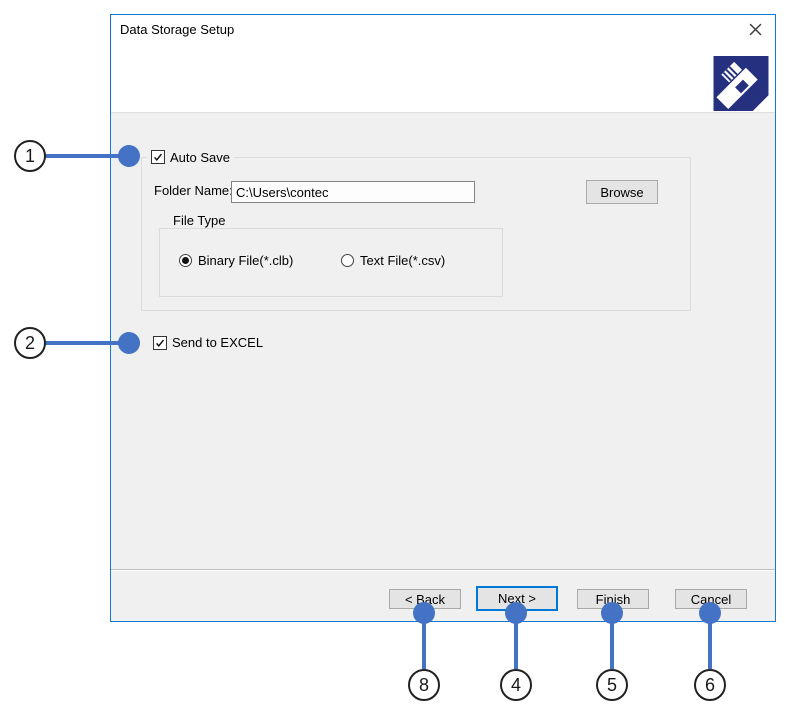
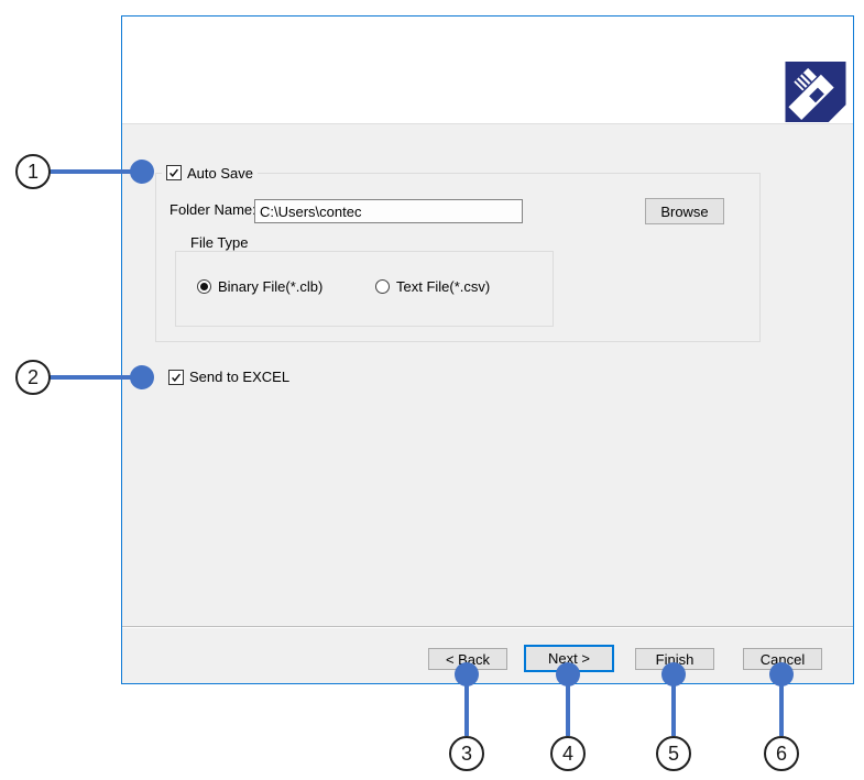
- Data Storage Setup
  Auto Save
  Folder Name
  C:\Users\contec
  Browse
  File Type
  Binary File(*.clb)
  Text File(*.csv)
  Send to EXCEL
  < Back
  Next >
  Finish
  Cancel
  1
  2
- 8
+ 3
  4
  5
  6
